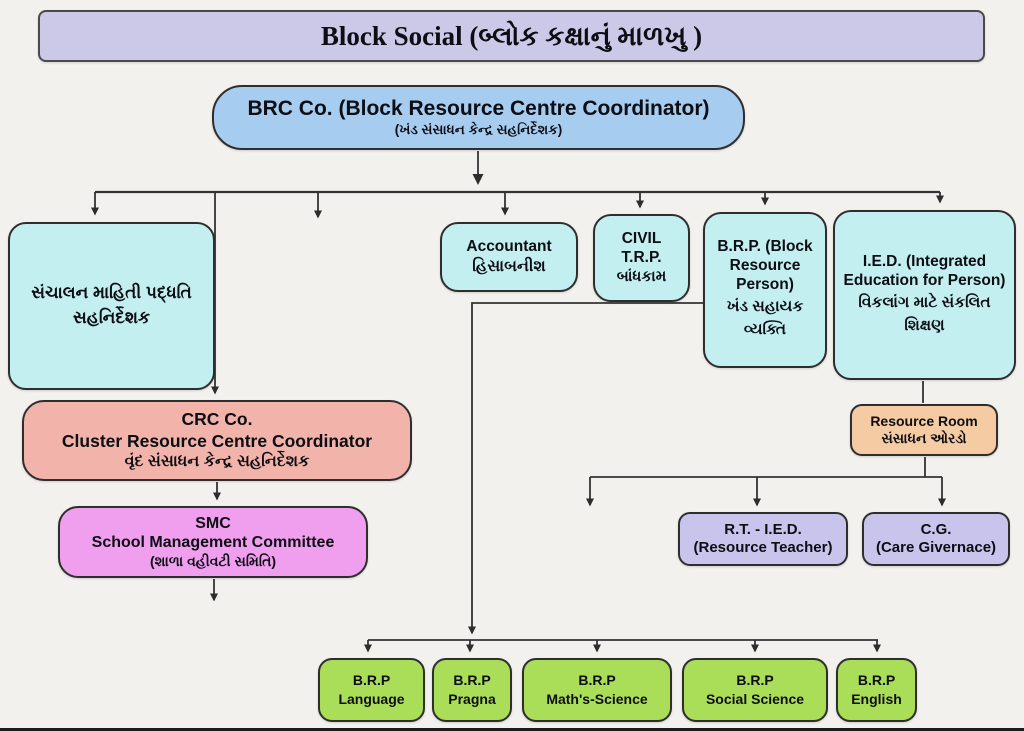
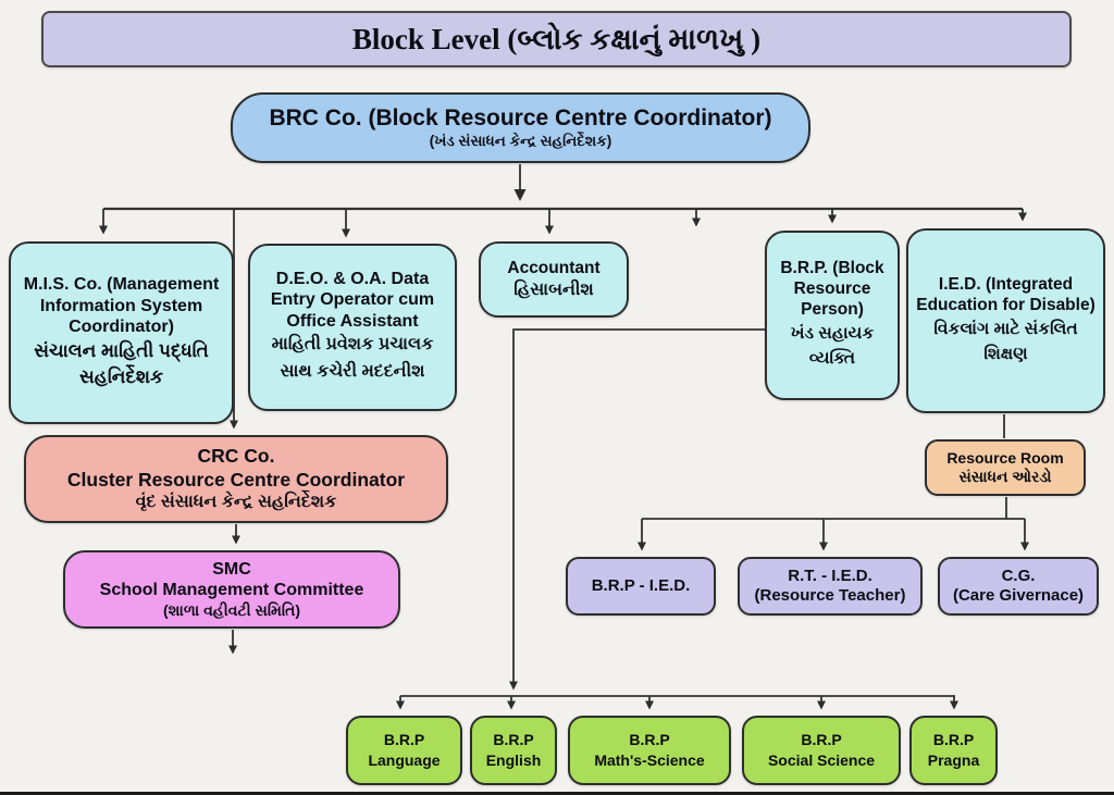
- Block Social (બ્લોક કક્ષાનું માળખુ )
+ Block Level (બ્લોક કક્ષાનું માળખુ )
  BRC Co. (Block Resource Centre Coordinator)
  (ખંડ સંસાધન કેન્દ્ર સહનિર્દેશક)
+ M.I.S. Co. (Management Information System Coordinator)
  સંચાલન માહિતી પદ્ધતિ સહનિર્દેશક
+ D.E.O. & O.A. Data Entry Operator cum Office Assistant
+ માહિતી પ્રવેશક પ્રચાલક
+ સાથ કચેરી મદદનીશ
  Accountant
  હિસાબનીશ
- CIVIL
- T.R.P.
- બાંધકામ
  B.R.P. (Block Resource Person)
  ખંડ સહાયક
  વ્યક્તિ
- I.E.D. (Integrated Education for Person)
+ I.E.D. (Integrated Education for Disable)
  વિકલાંગ માટે સંકલિત
  શિક્ષણ
  CRC Co.
  Cluster Resource Centre Coordinator
  વૃંદ સંસાધન કેન્દ્ર સહનિર્દેશક
  SMC
  School Management Committee
  (શાળા વહીવટી સમિતિ)
  Resource Room
  સંસાધન ઓરડો
+ B.R.P - I.E.D.
  R.T. - I.E.D.
  (Resource Teacher)
  C.G.
  (Care Givernace)
  B.R.P
  Language
  B.R.P
- Pragna
+ English
  B.R.P
  Math's-Science
  B.R.P
  Social Science
  B.R.P
- English
+ Pragna
